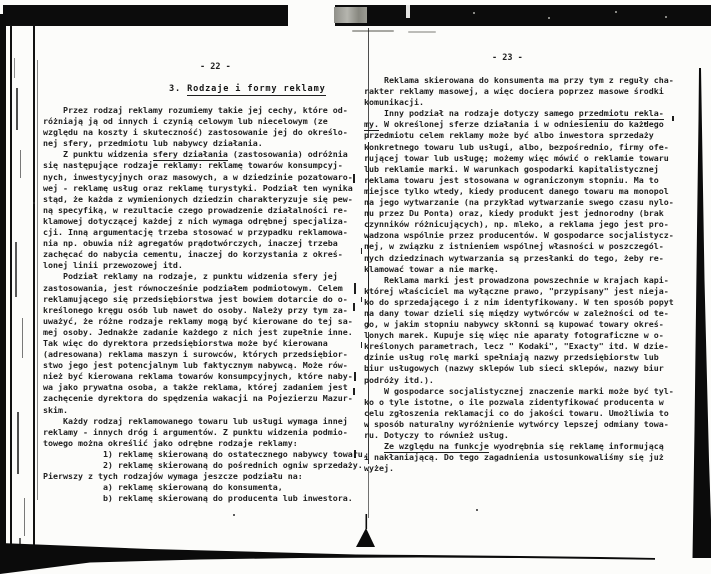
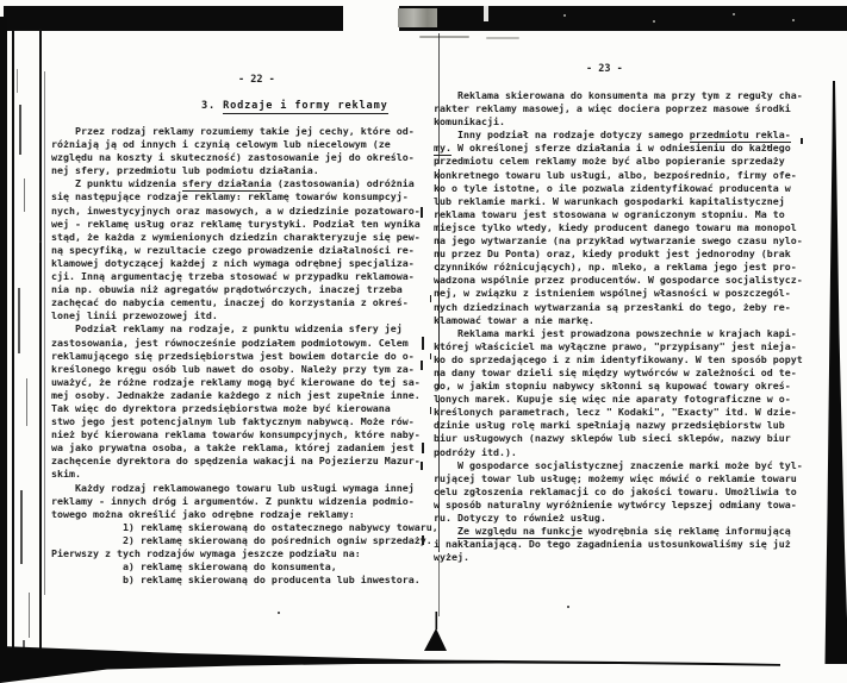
  - 22 -
  3. Rodzaje i formy reklamy
  Przez rodzaj reklamy rozumiemy takie jej cechy, które od-
  różniają ją od innych i czynią celowym lub niecelowym (ze
  względu na koszty i skuteczność) zastosowanie jej do określo-
- nej sfery, przedmiotu lub nabywcy działania.
+ nej sfery, przedmiotu lub podmiotu działania.
  Z punktu widzenia sfery działania (zastosowania) odróżnia
  się następujące rodzaje reklamy: reklamę towarów konsumpcyj-
  nych, inwestycyjnych oraz masowych, a w dziedzinie pozatowaro-
  wej - reklamę usług oraz reklamę turystyki. Podział ten wynika
  stąd, że każda z wymienionych dziedzin charakteryzuje się pew-
  ną specyfiką, w rezultacie czego prowadzenie działalności re-
  klamowej dotyczącej każdej z nich wymaga odrębnej specjaliza-
  cji. Inną argumentację trzeba stosować w przypadku reklamowa-
  nia np. obuwia niż agregatów prądotwórczych, inaczej trzeba
  zachęcać do nabycia cementu, inaczej do korzystania z okreś-
  lonej linii przewozowej itd.
  Podział reklamy na rodzaje, z punktu widzenia sfery jej
  zastosowania, jest równocześnie podziałem podmiotowym. Celem
  reklamującego się przedsiębiorstwa jest bowiem dotarcie do o-
  kreślonego kręgu osób lub nawet do osoby. Należy przy tym za-
  uważyć, że różne rodzaje reklamy mogą być kierowane do tej sa-
  mej osoby. Jednakże zadanie każdego z nich jest zupełnie inne.
  Tak więc do dyrektora przedsiębiorstwa może być kierowana
- (adresowana) reklama maszyn i surowców, których przedsiębior-
  stwo jego jest potencjalnym lub faktycznym nabywcą. Może rów-
  nież być kierowana reklama towarów konsumpcyjnych, które naby-
  wa jako prywatna osoba, a także reklama, której zadaniem jest
  zachęcenie dyrektora do spędzenia wakacji na Pojezierzu Mazur-
  skim.
  Każdy rodzaj reklamowanego towaru lub usługi wymaga innej
  reklamy - innych dróg i argumentów. Z punktu widzenia podmio-
  towego można określić jako odrębne rodzaje reklamy:
  1) reklamę skierowaną do ostatecznego nabywcy towaru
  2) reklamę skierowaną do pośrednich ogniw sprzedaży.
  Pierwszy z tych rodzajów wymaga jeszcze podziału na:
  a) reklamę skierowaną do konsumenta,
  b) reklamę skierowaną do producenta lub inwestora.
  - 23 -
  Reklama skierowana do konsumenta ma przy tym z reguły cha-
  rakter reklamy masowej, a więc dociera poprzez masowe środki
  komunikacji.
  Inny podział na rodzaje dotyczy samego przedmiotu rekla-
  my. W określonej sferze działania i w odniesieniu do każdego
- przedmiotu celem reklamy może być albo inwestora sprzedaży
+ przedmiotu celem reklamy może być albo popieranie sprzedaży
  konkretnego towaru lub usługi, albo, bezpośrednio, firmy ofe-
- rującej towar lub usługę; możemy więc mówić o reklamie towaru
+ ko o tyle istotne, o ile pozwala zidentyfikować producenta w
  lub reklamie marki. W warunkach gospodarki kapitalistycznej
  reklama towaru jest stosowana w ograniczonym stopniu. Ma to
  miejsce tylko wtedy, kiedy producent danego towaru ma monopol
  na jego wytwarzanie (na przykład wytwarzanie swego czasu nylo-
  nu przez Du Ponta) oraz, kiedy produkt jest jednorodny (brak
  czynników różnicujących), np. mleko, a reklama jego jest pro-
  wadzona wspólnie przez producentów. W gospodarce socjalistycz-
  nej, w związku z istnieniem wspólnej własności w poszczegól-
  nych dziedzinach wytwarzania są przesłanki do tego, żeby re-
  klamować towar a nie markę.
  Reklama marki jest prowadzona powszechnie w krajach kapi-
  której właściciel ma wyłączne prawo, "przypisany" jest nieja-
  ko do sprzedającego i z nim identyfikowany. W ten sposób popyt
  na dany towar dzieli się między wytwórców w zależności od te-
  go, w jakim stopniu nabywcy skłonni są kupować towary okreś-
  lonych marek. Kupuje się więc nie aparaty fotograficzne w o-
  kreślonych parametrach, lecz " Kodaki", "Exacty" itd. W dzie-
  dzinie usług rolę marki spełniają nazwy przedsiębiorstw lub
  biur usługowych (nazwy sklepów lub sieci sklepów, nazwy biur
  podróży itd.).
  W gospodarce socjalistycznej znaczenie marki może być tyl-
- ko o tyle istotne, o ile pozwala zidentyfikować producenta w
+ rującej towar lub usługę; możemy więc mówić o reklamie towaru
  celu zgłoszenia reklamacji co do jakości towaru. Umożliwia to
  w sposób naturalny wyróżnienie wytwórcy lepszej odmiany towa-
  ru. Dotyczy to również usług.
  Ze względu na funkcje wyodrębnia się reklamę informującą
  i nakłaniającą. Do tego zagadnienia ustosunkowaliśmy się już
  wyżej.
